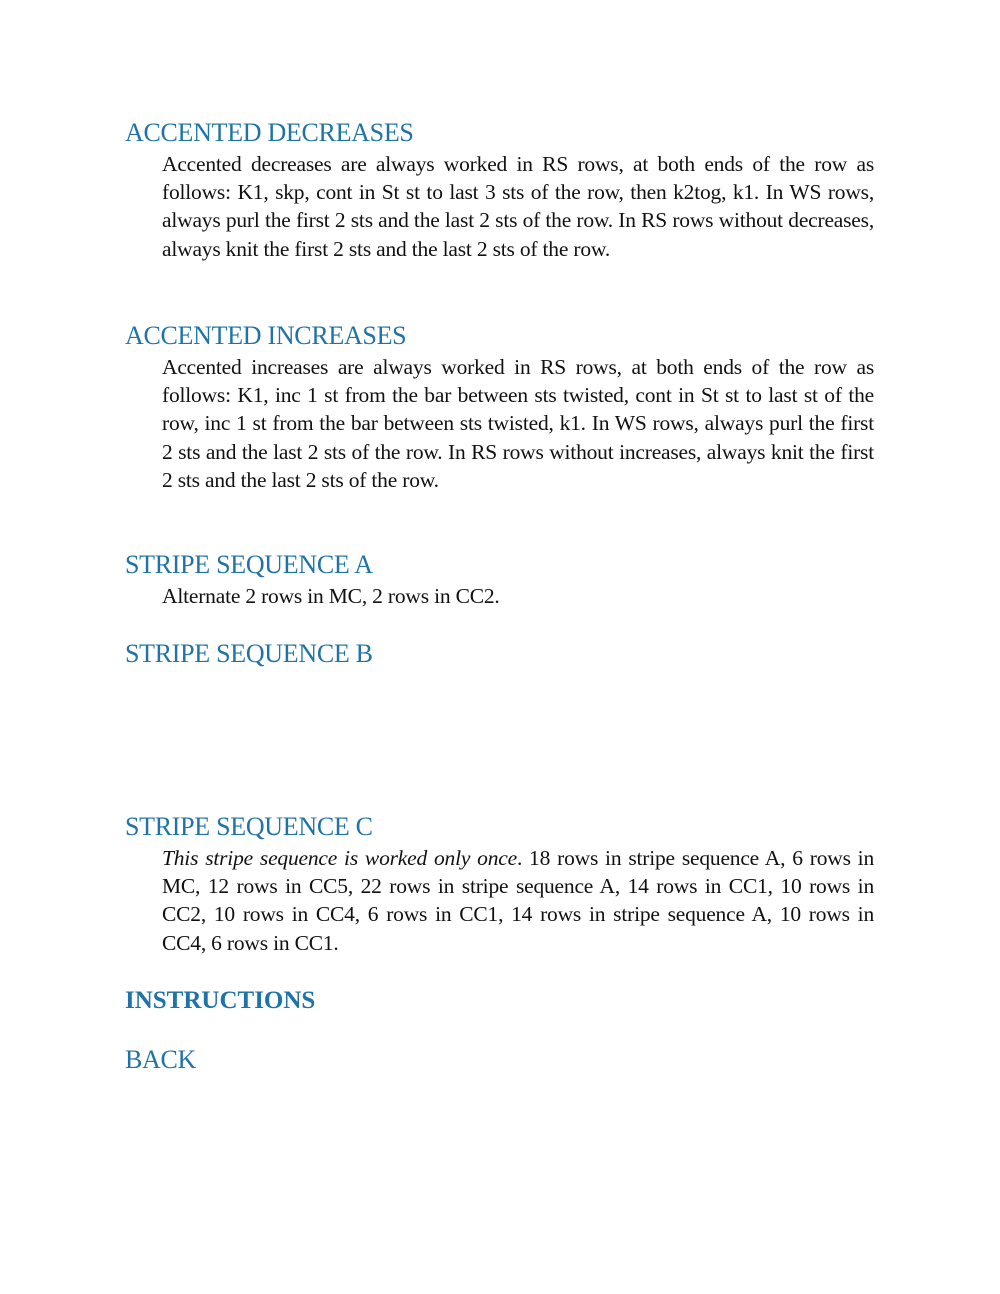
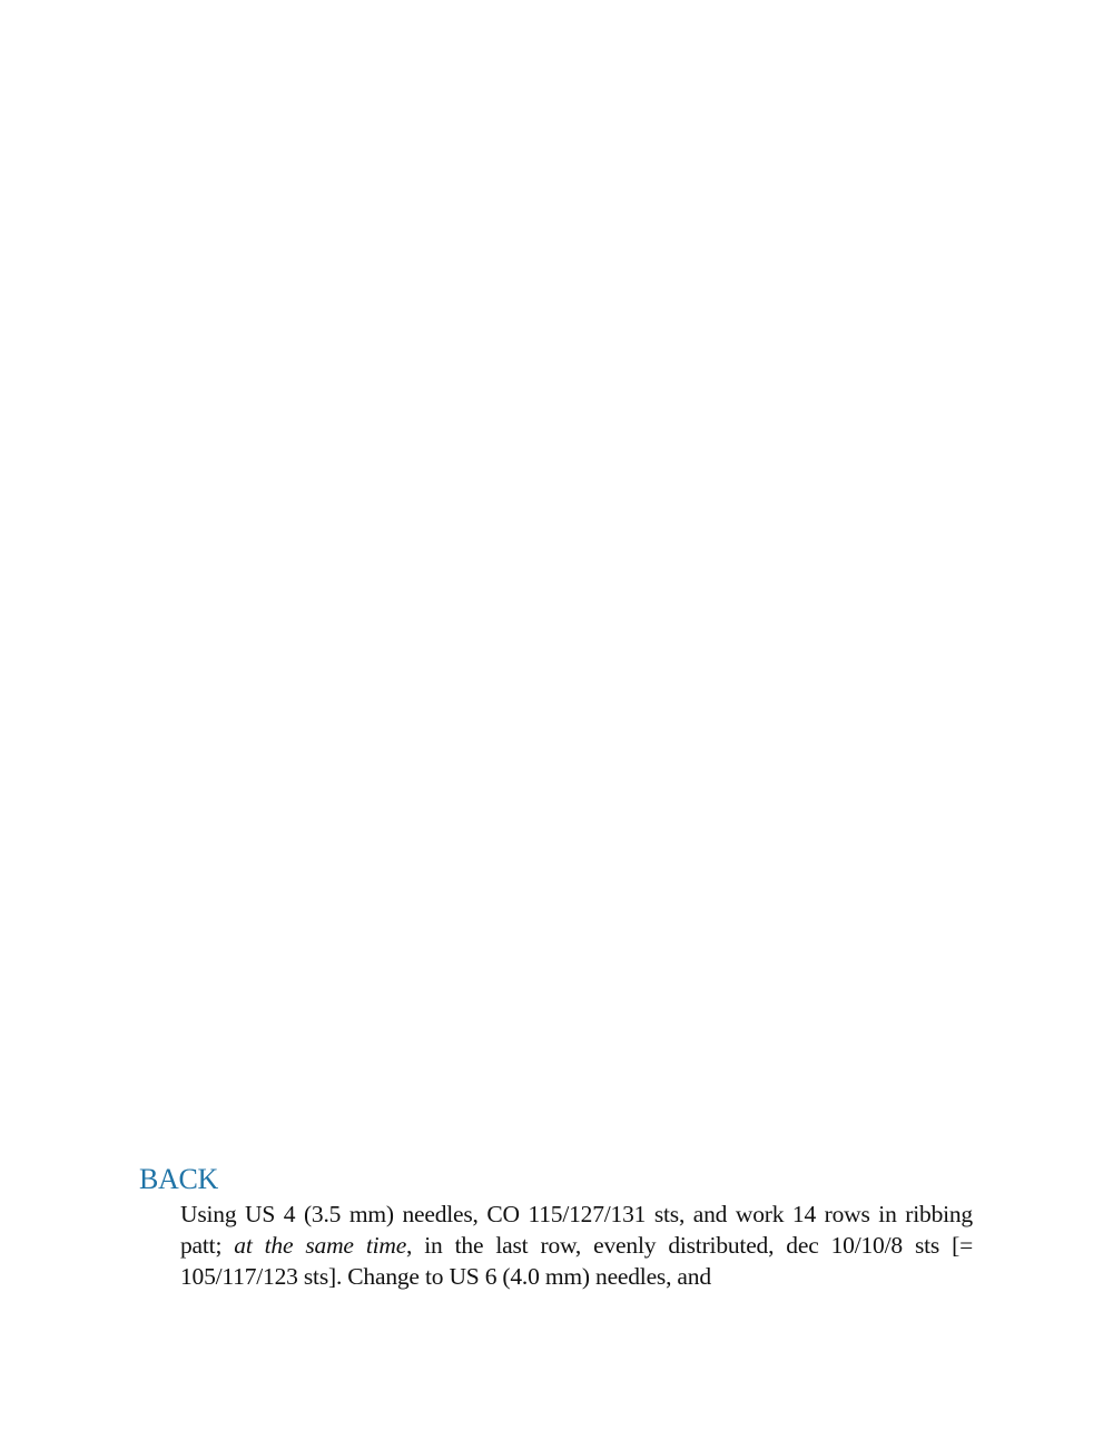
- ACCENTED DECREASES
- Accented decreases are always worked in RS rows, at both ends of the row as follows: K1, skp, cont in St st to last 3 sts of the row, then k2tog, k1. In WS rows, always purl the first 2 sts and the last 2 sts of the row. In RS rows without decreases, always knit the first 2 sts and the last 2 sts of the row.
- ACCENTED INCREASES
- Accented increases are always worked in RS rows, at both ends of the row as follows: K1, inc 1 st from the bar between sts twisted, cont in St st to last st of the row, inc 1 st from the bar between sts twisted, k1. In WS rows, always purl the first 2 sts and the last 2 sts of the row. In RS rows without increases, always knit the first 2 sts and the last 2 sts of the row.
- STRIPE SEQUENCE A
- Alternate 2 rows in MC, 2 rows in CC2.
- STRIPE SEQUENCE B
- STRIPE SEQUENCE C
- This stripe sequence is worked only once. 18 rows in stripe sequence A, 6 rows in MC, 12 rows in CC5, 22 rows in stripe sequence A, 14 rows in CC1, 10 rows in CC2, 10 rows in CC4, 6 rows in CC1, 14 rows in stripe sequence A, 10 rows in CC4, 6 rows in CC1.
- INSTRUCTIONS
  BACK
+ Using US 4 (3.5 mm) needles, CO 115/127/131 sts, and work 14 rows in ribbing patt; at the same time, in the last row, evenly distributed, dec 10/10/8 sts [= 105/117/123 sts]. Change to US 6 (4.0 mm) needles, and
